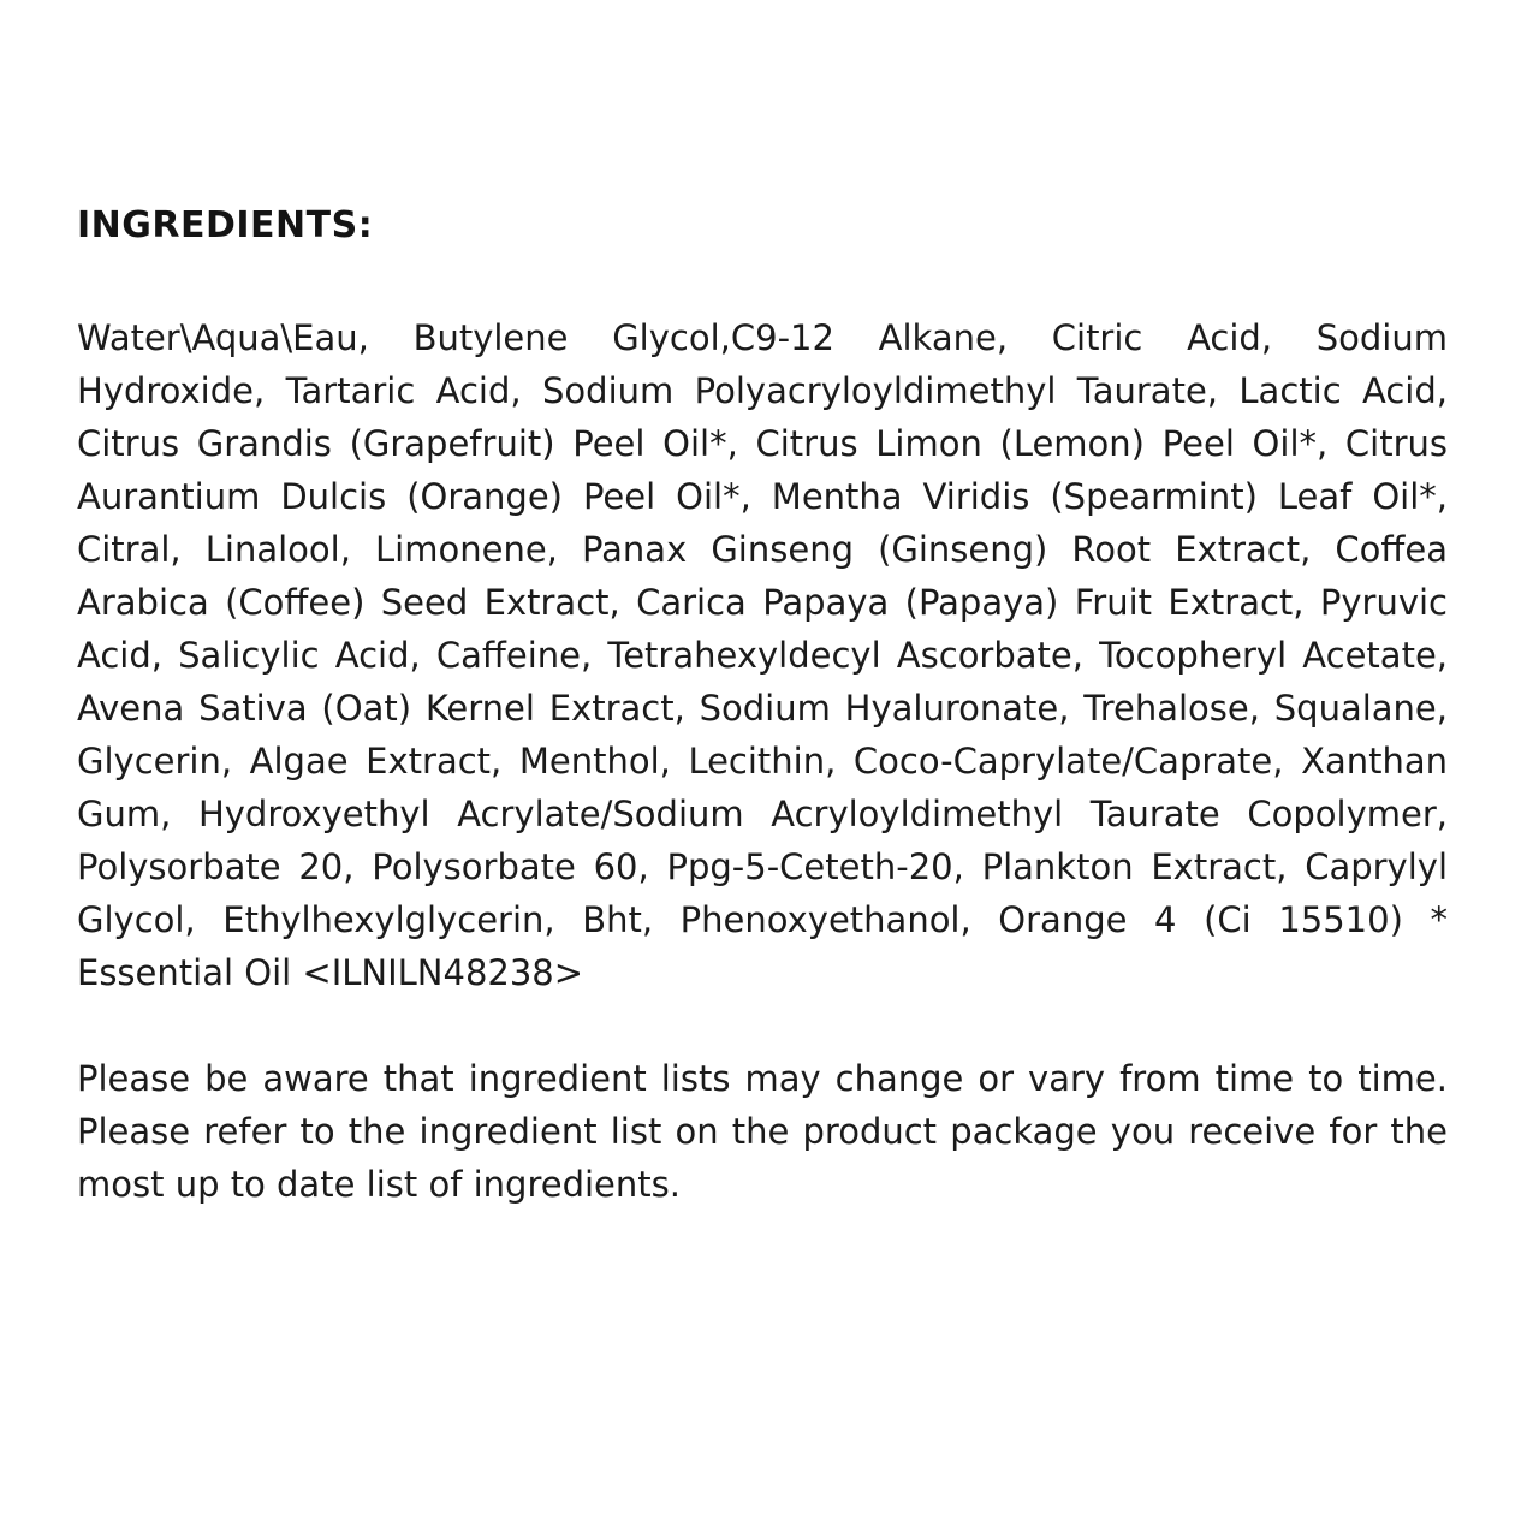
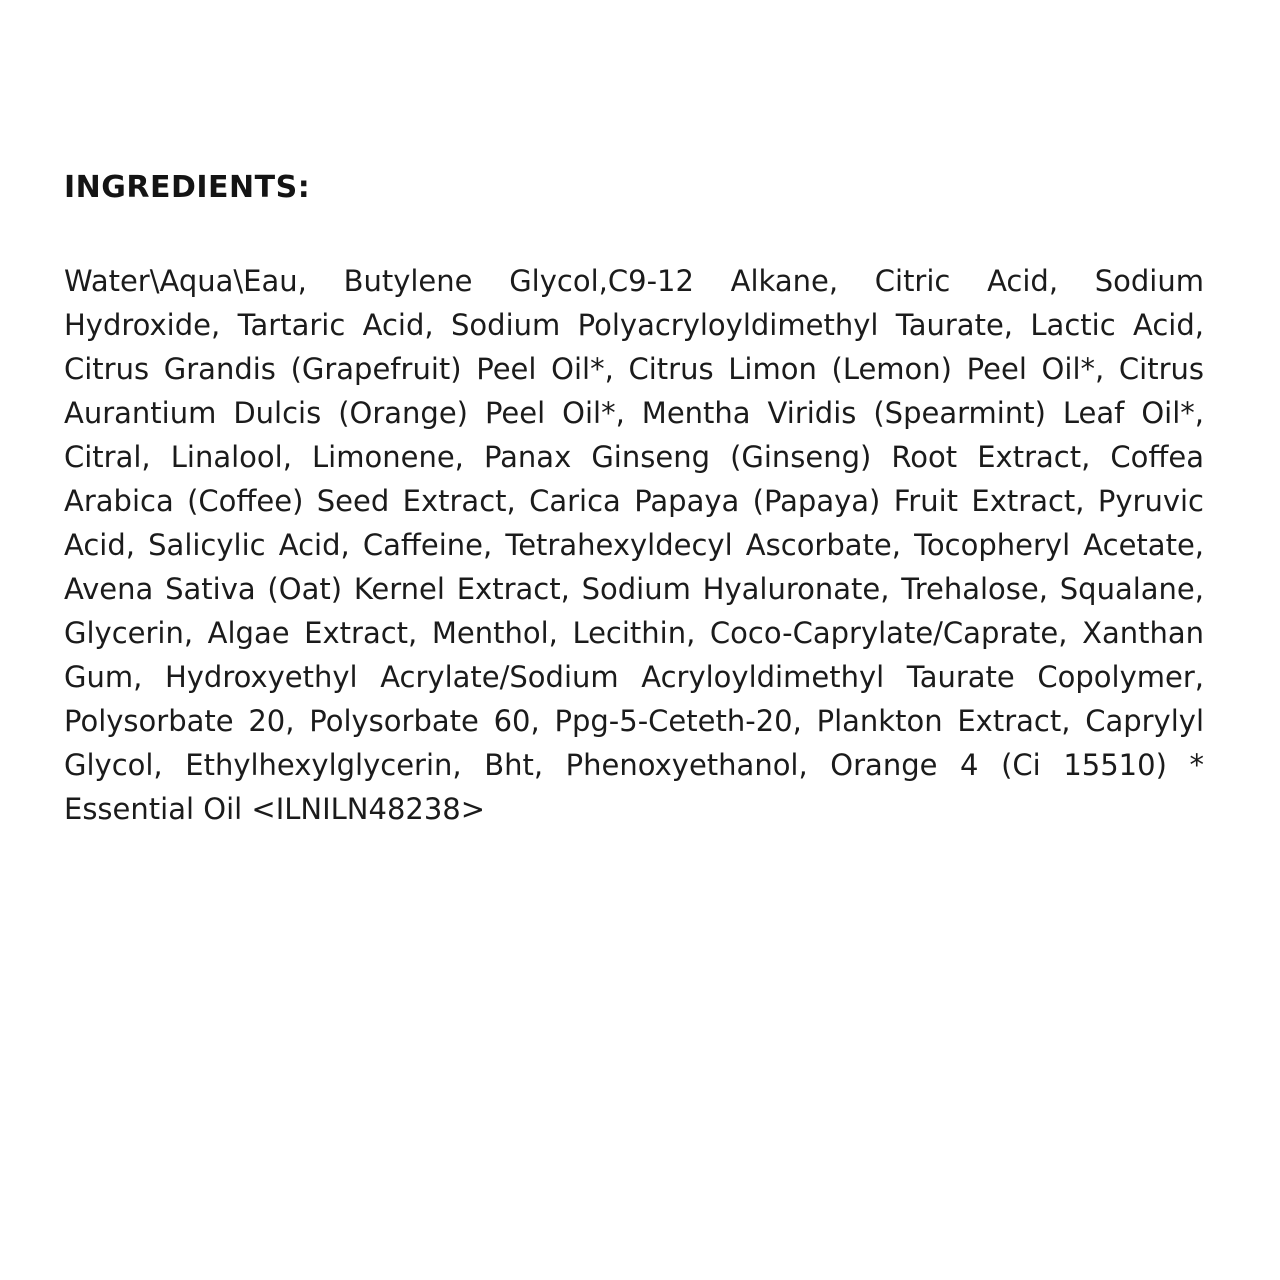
  INGREDIENTS:
  Water\Aqua\Eau, Butylene Glycol,C9-12 Alkane, Citric Acid, Sodium Hydroxide, Tartaric Acid, Sodium Polyacryloyldimethyl Taurate, Lactic Acid, Citrus Grandis (Grapefruit) Peel Oil*, Citrus Limon (Lemon) Peel Oil*, Citrus Aurantium Dulcis (Orange) Peel Oil*, Mentha Viridis (Spearmint) Leaf Oil*, Citral, Linalool, Limonene, Panax Ginseng (Ginseng) Root Extract, Coffea Arabica (Coffee) Seed Extract, Carica Papaya (Papaya) Fruit Extract, Pyruvic Acid, Salicylic Acid, Caffeine, Tetrahexyldecyl Ascorbate, Tocopheryl Acetate, Avena Sativa (Oat) Kernel Extract, Sodium Hyaluronate, Trehalose, Squalane, Glycerin, Algae Extract, Menthol, Lecithin, Coco-Caprylate/Caprate, Xanthan Gum, Hydroxyethyl Acrylate/Sodium Acryloyldimethyl Taurate Copolymer, Polysorbate 20, Polysorbate 60, Ppg-5-Ceteth-20, Plankton Extract, Caprylyl Glycol, Ethylhexylglycerin, Bht, Phenoxyethanol, Orange 4 (Ci 15510) * Essential Oil <ILNILN48238>
- Please be aware that ingredient lists may change or vary from time to time. Please refer to the ingredient list on the product package you receive for the most up to date list of ingredients.
